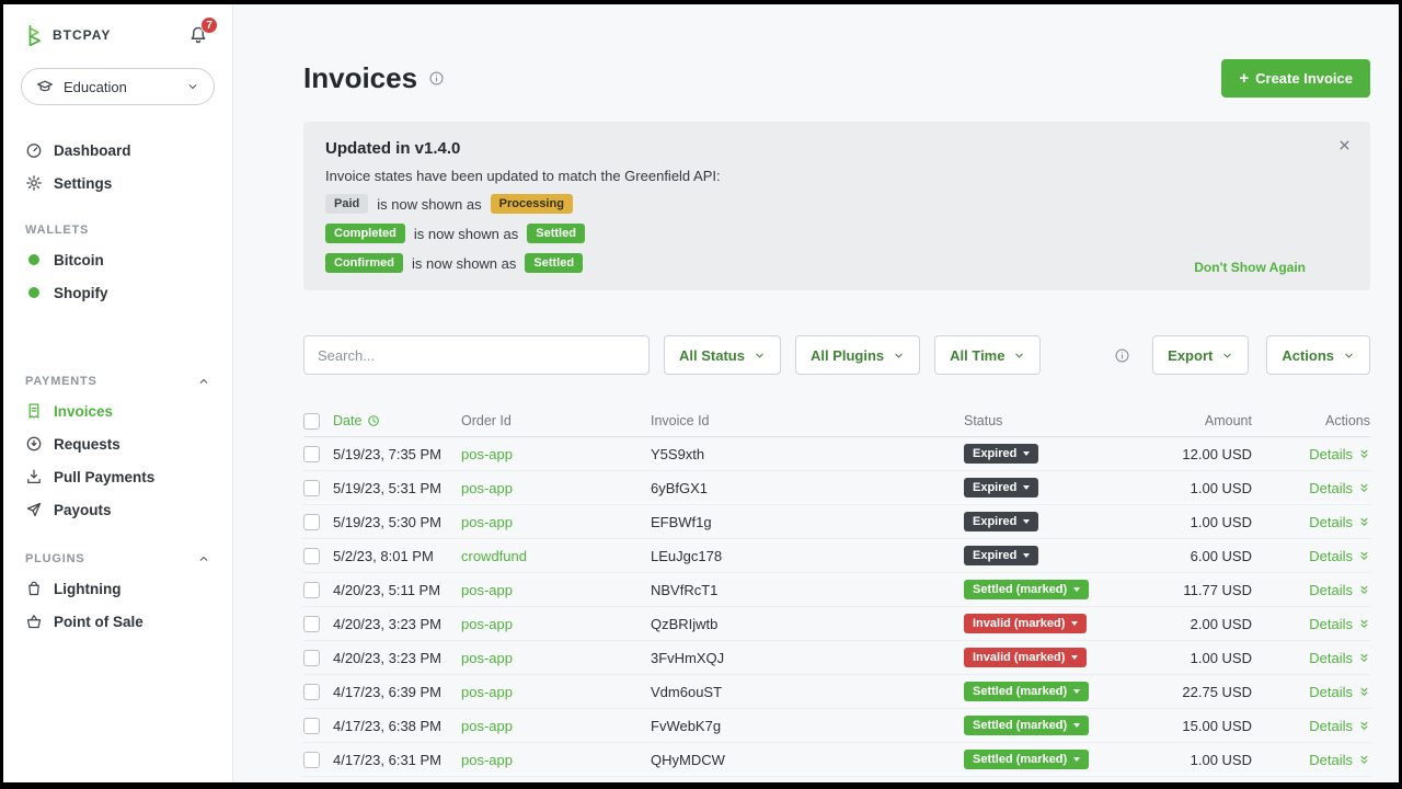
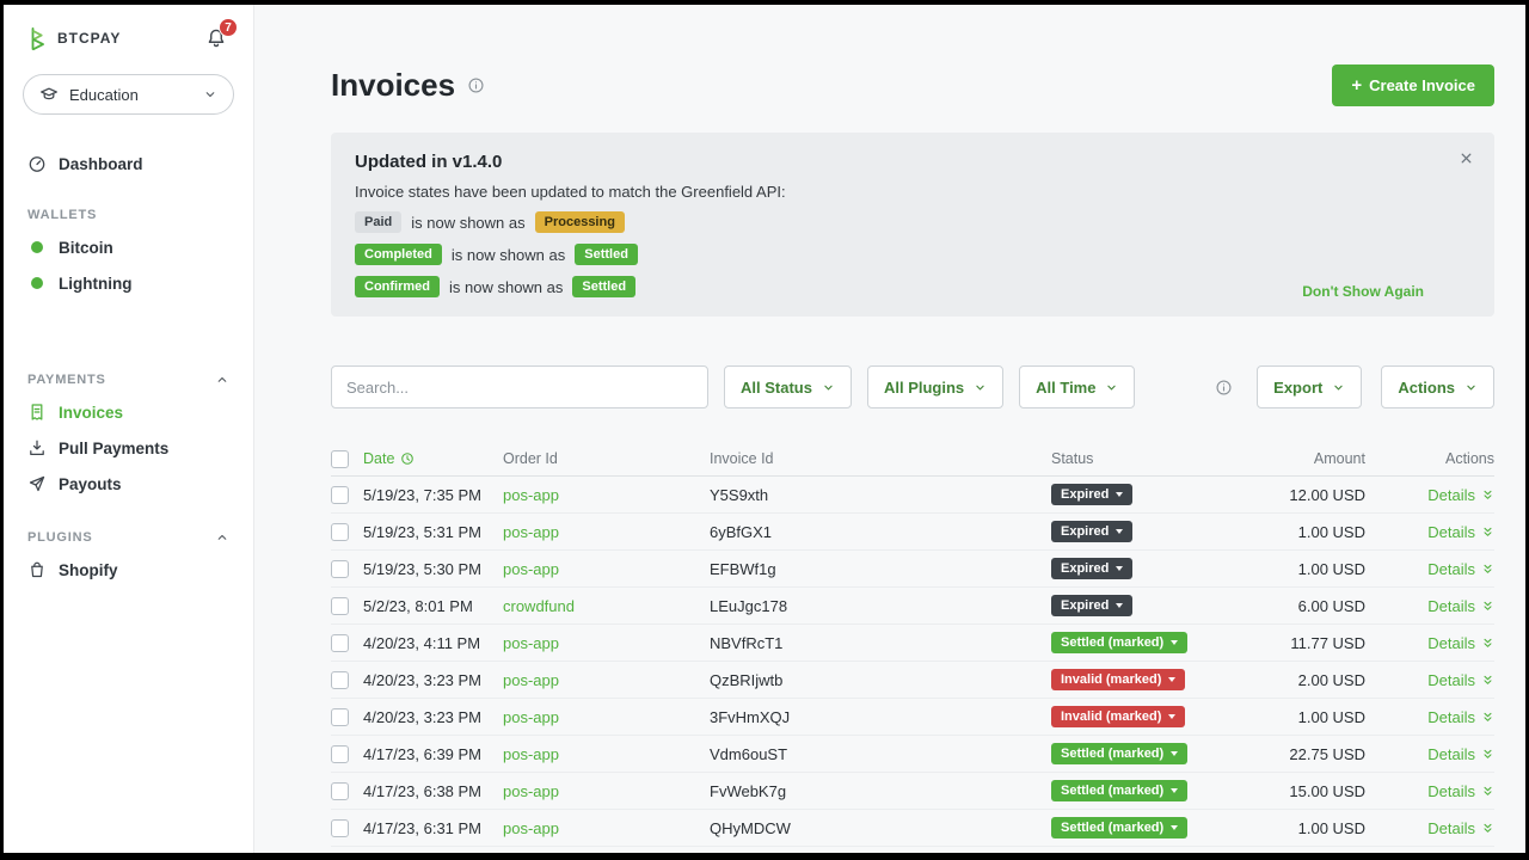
  BTCPAY
  7
  Education
  Dashboard
- Settings
  WALLETS
  Bitcoin
- Shopify
+ Lightning
  PAYMENTS
  Invoices
- Requests
  Pull Payments
  Payouts
  PLUGINS
- Lightning
+ Shopify
- Point of Sale
  Invoices
  +
  Create Invoice
  Updated in v1.4.0
  Invoice states have been updated to match the Greenfield API:
  Paid
  is now shown as
  Processing
  Completed
  is now shown as
  Settled
  Confirmed
  is now shown as
  Settled
  Don't Show Again
  Search...
  All Status
  All Plugins
  All Time
  Export
  Actions
  Date
  Order Id
  Invoice Id
  Status
  Amount
  Actions
  5/19/23, 7:35 PM
  pos-app
  Y5S9xth
  Expired
  12.00 USD
  Details
  5/19/23, 5:31 PM
  pos-app
  6yBfGX1
  Expired
  1.00 USD
  Details
  5/19/23, 5:30 PM
  pos-app
  EFBWf1g
  Expired
  1.00 USD
  Details
  5/2/23, 8:01 PM
  crowdfund
  LEuJgc178
  Expired
  6.00 USD
  Details
- 4/20/23, 5:11 PM
+ 4/20/23, 4:11 PM
  pos-app
  NBVfRcT1
  Settled (marked)
  11.77 USD
  Details
  4/20/23, 3:23 PM
  pos-app
  QzBRIjwtb
  Invalid (marked)
  2.00 USD
  Details
  4/20/23, 3:23 PM
  pos-app
  3FvHmXQJ
  Invalid (marked)
  1.00 USD
  Details
  4/17/23, 6:39 PM
  pos-app
  Vdm6ouST
  Settled (marked)
  22.75 USD
  Details
  4/17/23, 6:38 PM
  pos-app
  FvWebK7g
  Settled (marked)
  15.00 USD
  Details
  4/17/23, 6:31 PM
  pos-app
  QHyMDCW
  Settled (marked)
  1.00 USD
  Details
